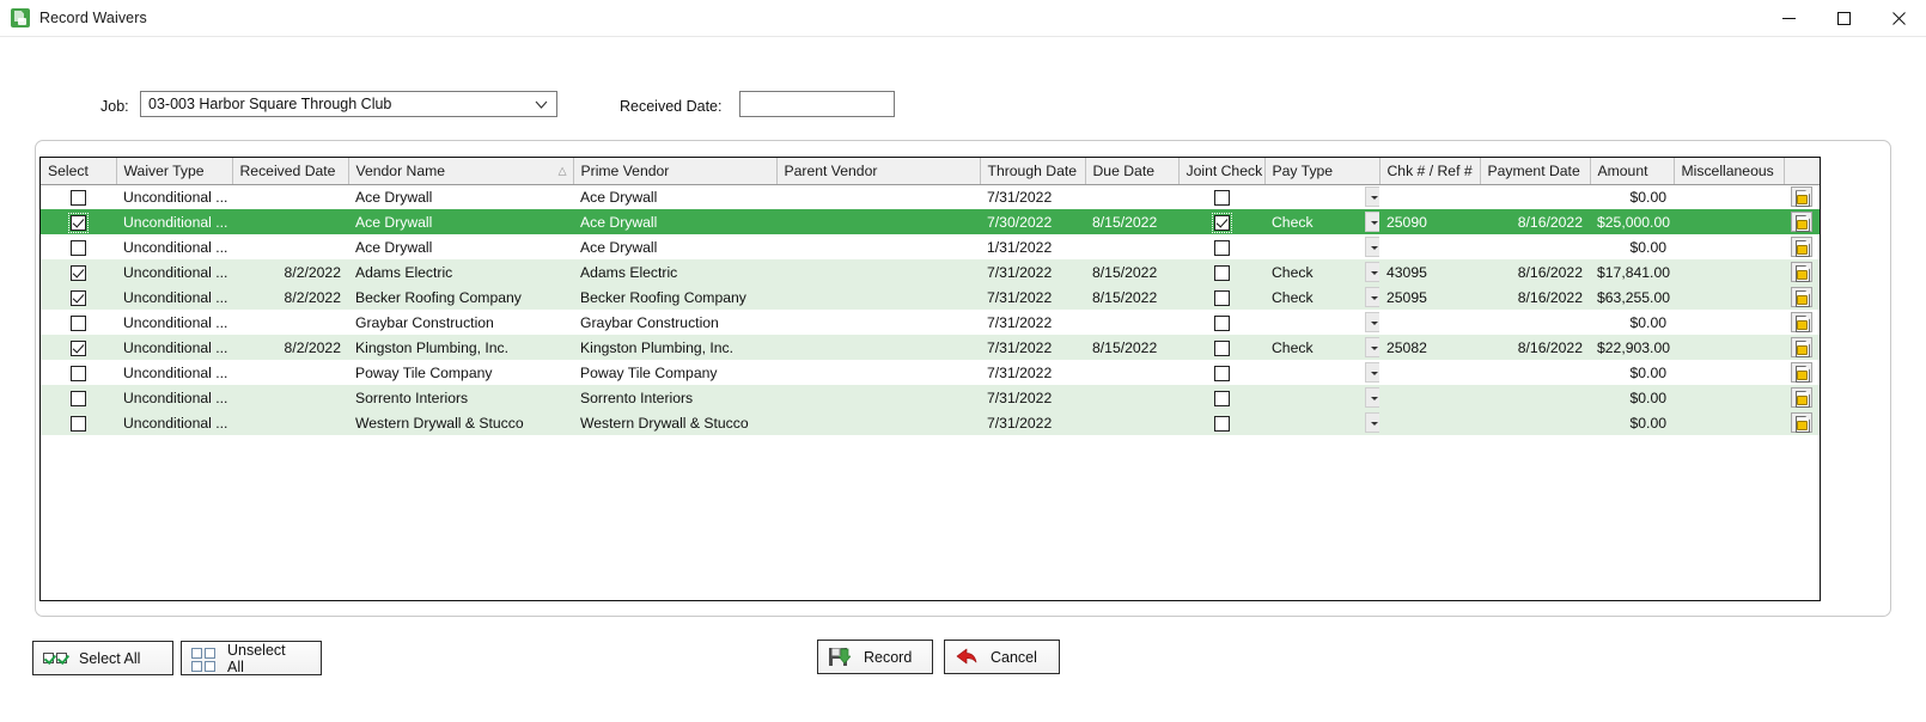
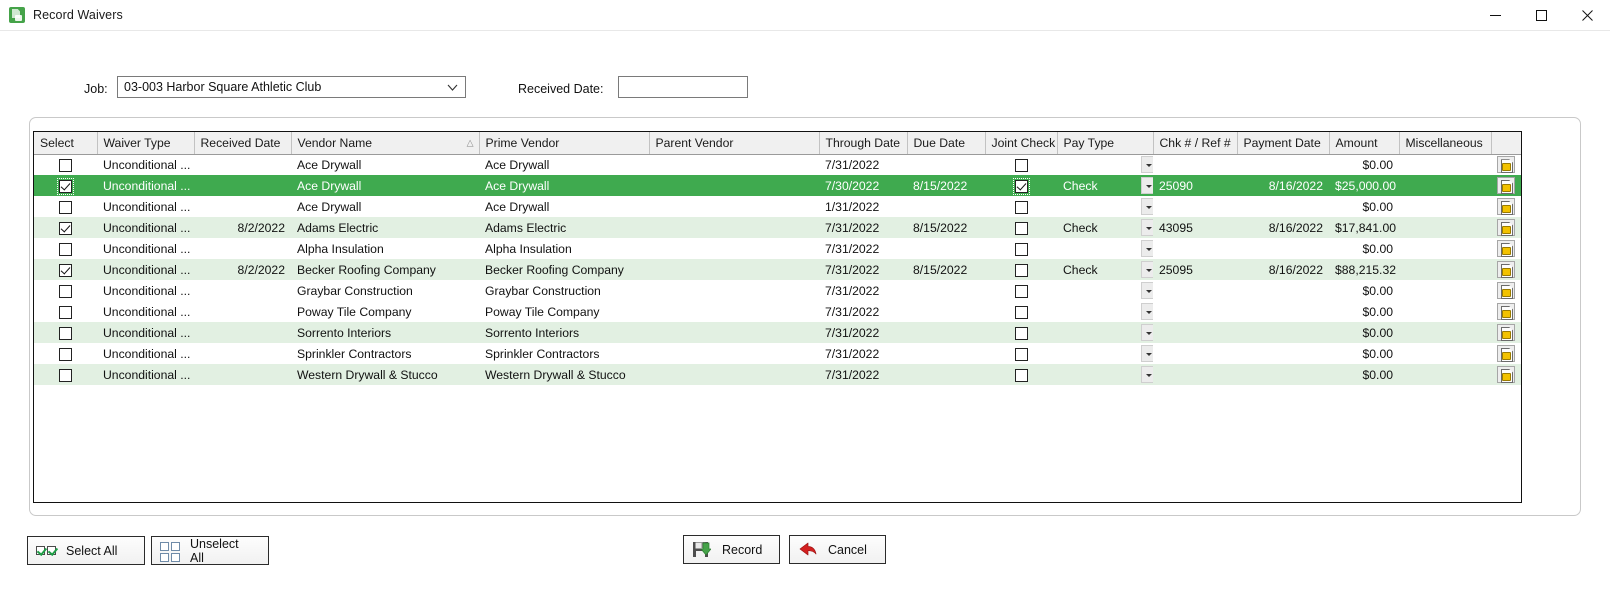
  Record Waivers
  Job:
- 03-003 Harbor Square Through Club
+ 03-003 Harbor Square Athletic Club
  Received Date:
  Select	Waiver Type	Received Date	Vendor Name △	Prime Vendor	Parent Vendor	Through Date	Due Date	Joint Check	Pay Type	Chk # / Ref #	Payment Date	Amount	Miscellaneous
  	Unconditional ...		Ace Drywall	Ace Drywall		7/31/2022							$0.00
  	Unconditional ...		Ace Drywall	Ace Drywall		7/30/2022	8/15/2022		Check		25090	8/16/2022	$25,000.00
  	Unconditional ...		Ace Drywall	Ace Drywall		1/31/2022							$0.00
  	Unconditional ...	8/2/2022	Adams Electric	Adams Electric		7/31/2022	8/15/2022		Check		43095	8/16/2022	$17,841.00
+ 	Unconditional ...		Alpha Insulation	Alpha Insulation		7/31/2022							$0.00
- 	Unconditional ...	8/2/2022	Becker Roofing Company	Becker Roofing Company		7/31/2022	8/15/2022		Check		25095	8/16/2022	$63,255.00
+ 	Unconditional ...	8/2/2022	Becker Roofing Company	Becker Roofing Company		7/31/2022	8/15/2022		Check		25095	8/16/2022	$88,215.32
  	Unconditional ...		Graybar Construction	Graybar Construction		7/31/2022							$0.00
- 	Unconditional ...	8/2/2022	Kingston Plumbing, Inc.	Kingston Plumbing, Inc.		7/31/2022	8/15/2022		Check		25082	8/16/2022	$22,903.00
  	Unconditional ...		Poway Tile Company	Poway Tile Company		7/31/2022							$0.00
  	Unconditional ...		Sorrento Interiors	Sorrento Interiors		7/31/2022							$0.00
+ 	Unconditional ...		Sprinkler Contractors	Sprinkler Contractors		7/31/2022							$0.00
  	Unconditional ...		Western Drywall & Stucco	Western Drywall & Stucco		7/31/2022							$0.00
  Select All
  Unselect All
  Record
  Cancel
